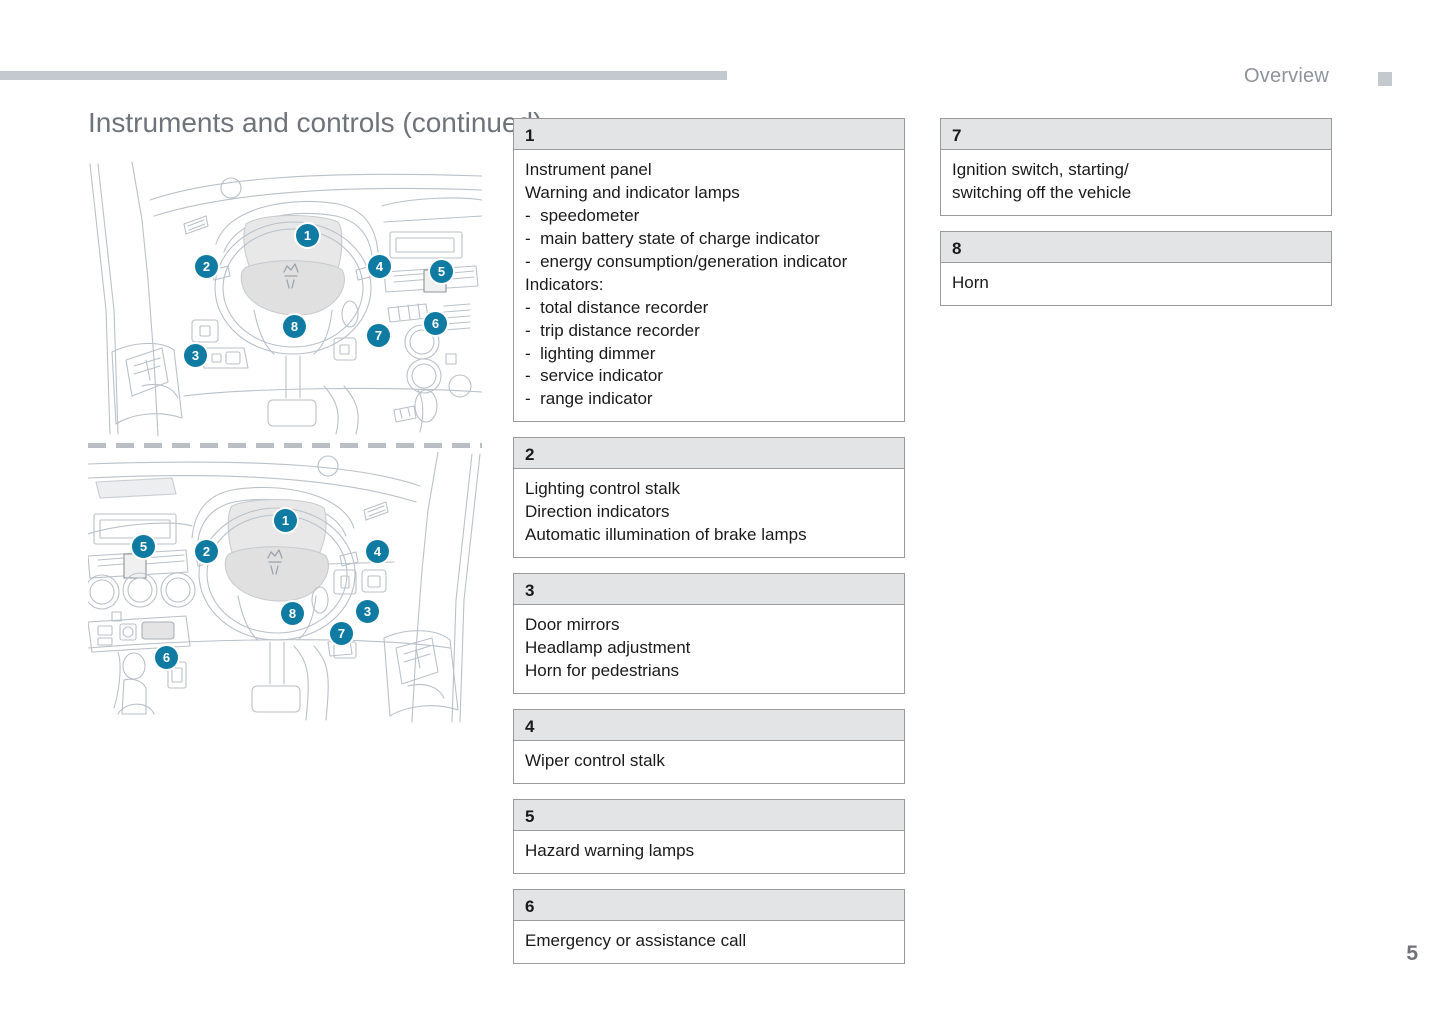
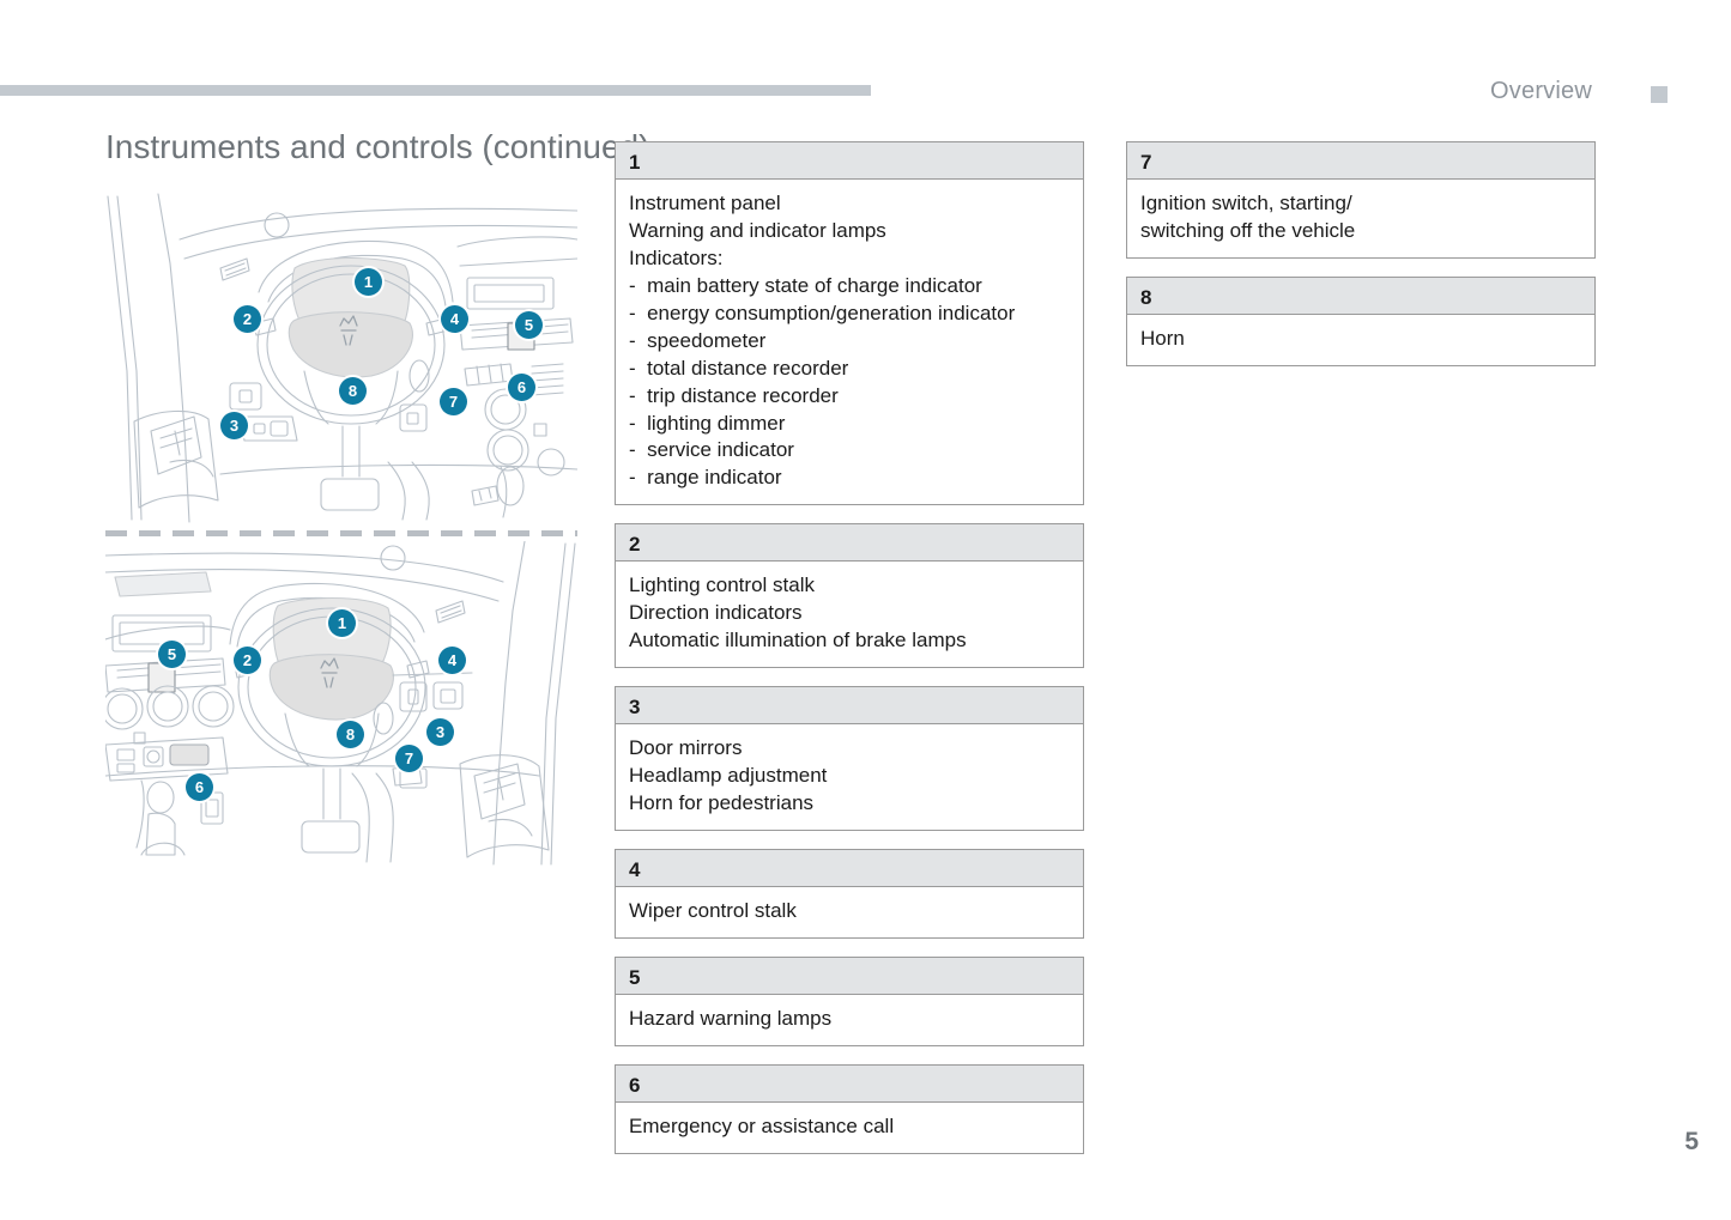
  Overview
  Instruments and controls (continue
  1
  2
  3
  4
  5
  6
  7
  8
  1
  2
  3
  4
  5
  6
  7
  8
  1
  Instrument panel
  Warning and indicator lamps
- - speedometer
+ Indicators:
  - main battery state of charge indicator
  - energy consumption/generation indicator
- Indicators:
+ - speedometer
  - total distance recorder
  - trip distance recorder
  - lighting dimmer
  - service indicator
  - range indicator
  2
  Lighting control stalk
  Direction indicators
  Automatic illumination of brake lamps
  3
  Door mirrors
  Headlamp adjustment
  Horn for pedestrians
  4
  Wiper control stalk
  5
  Hazard warning lamps
  6
  Emergency or assistance call
  7
  Ignition switch, starting/
  switching off the vehicle
  8
  Horn
  5
